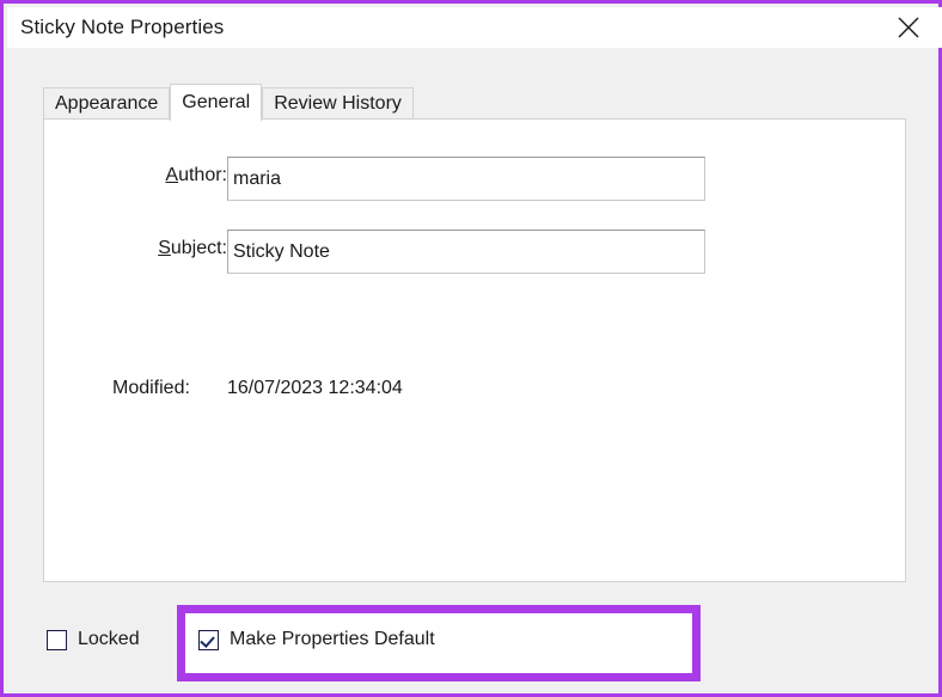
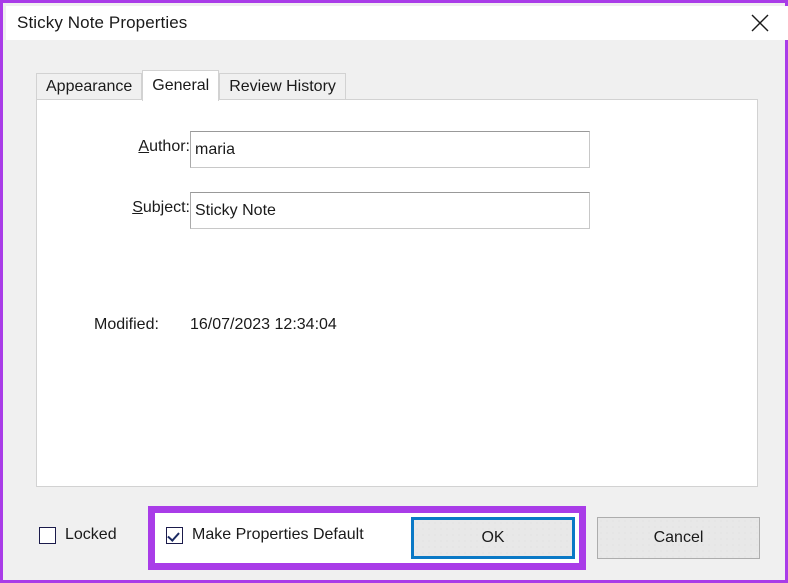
  Sticky Note Properties
  Appearance
  General
  Review History
  Author:
  maria
  Subject:
  Sticky Note
  Modified:
  16/07/2023 12:34:04
  Locked
  Make Properties Default
+ OK
+ Cancel
